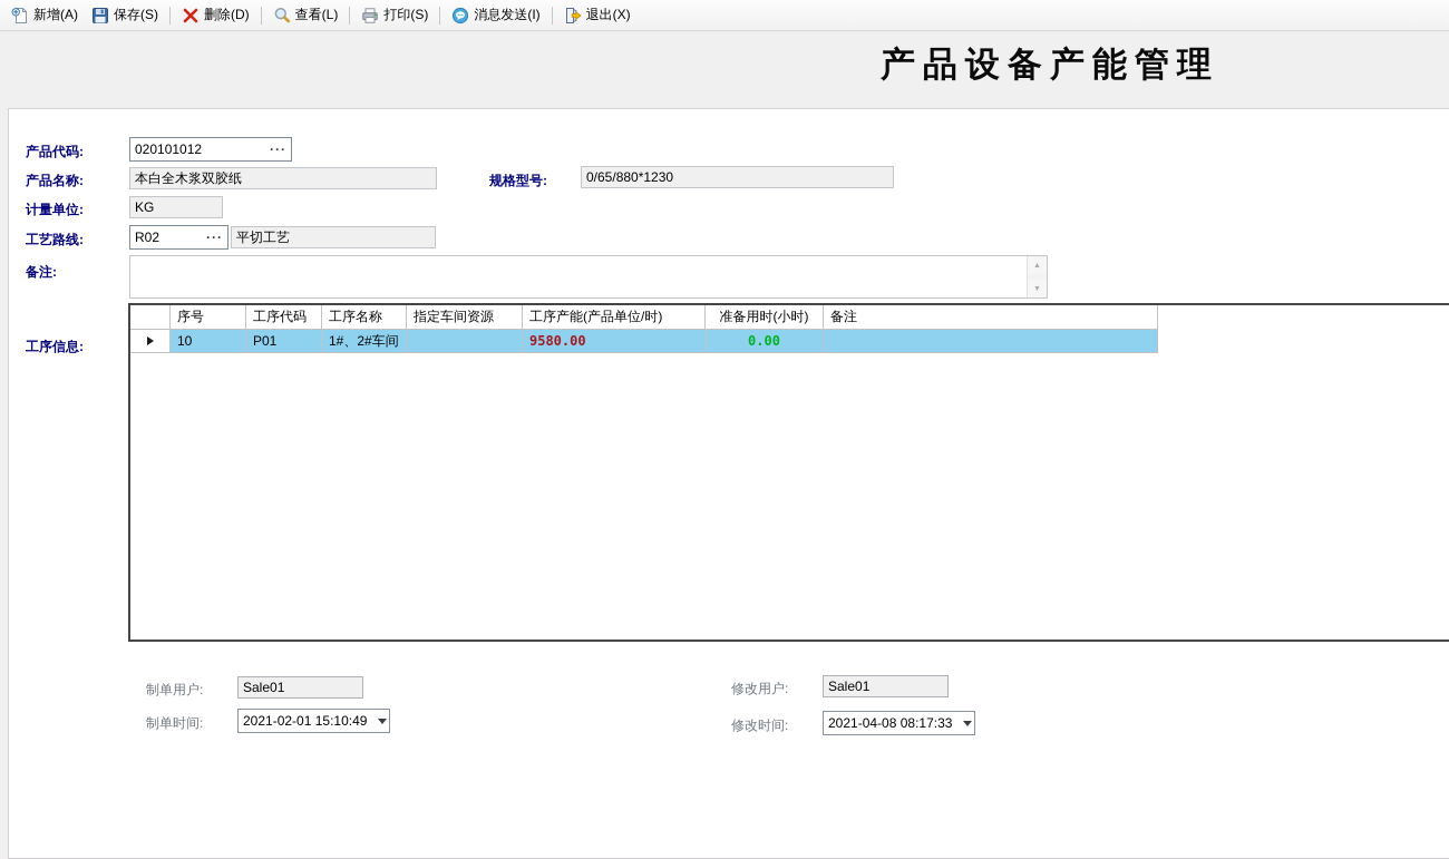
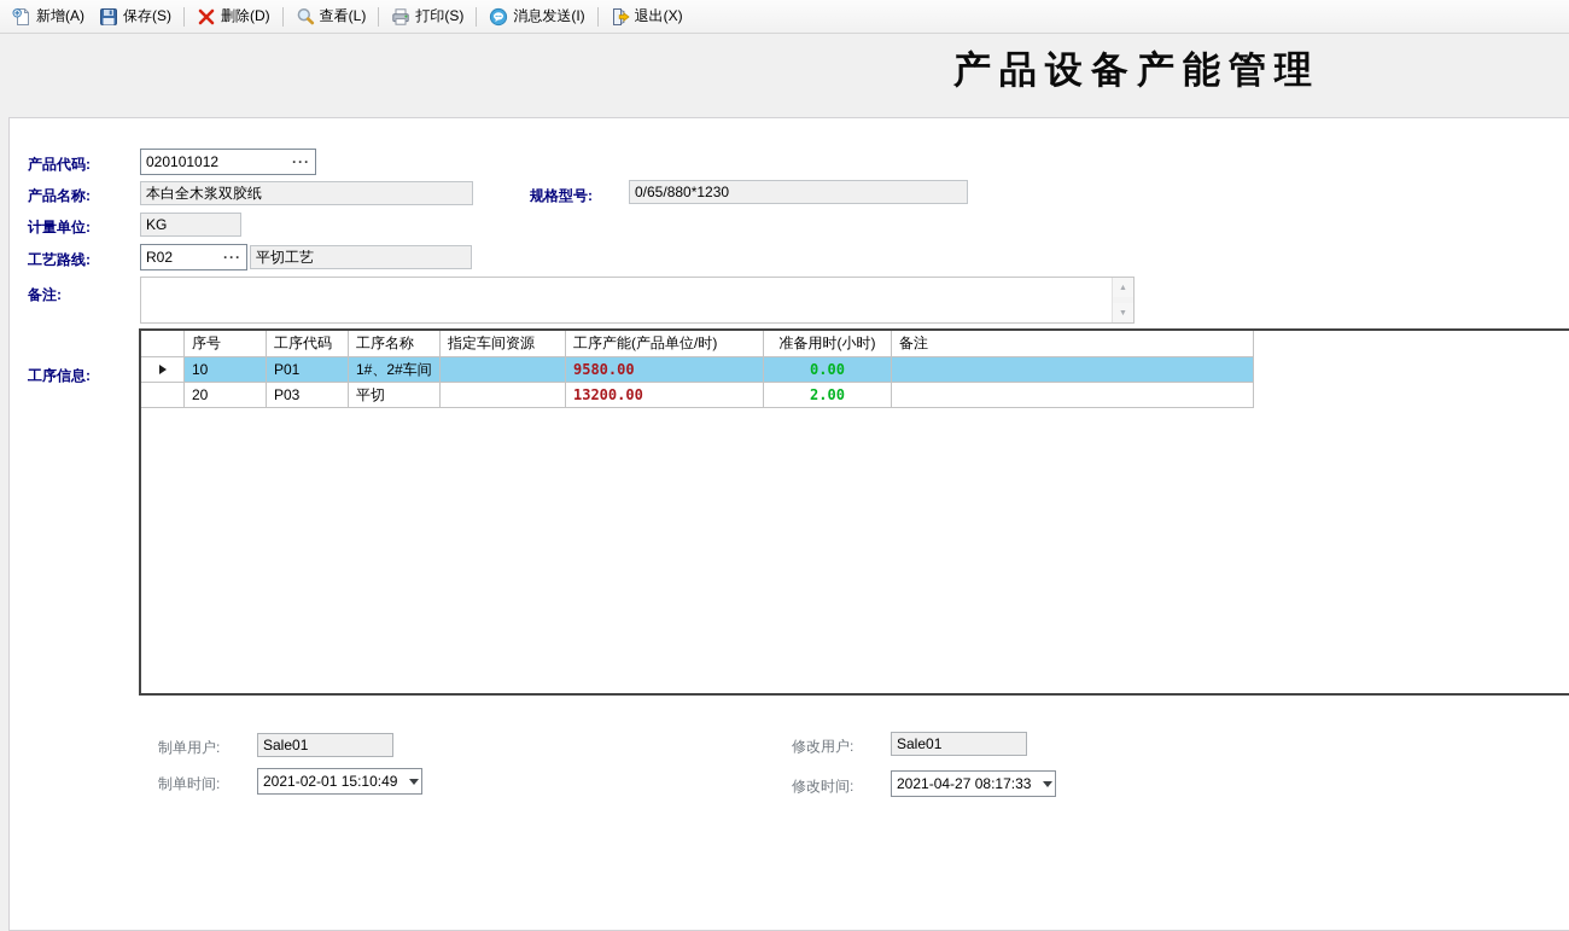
  新增(A)
  保存(S)
  删除(D)
  查看(L)
  打印(S)
  消息发送(I)
  退出(X)
  产品设备产能管理
  产品代码:
  020101012
  ···
  产品名称:
  本白全木浆双胶纸
  规格型号:
  0/65/880*1230
  计量单位:
  KG
  工艺路线:
  R02
  ···
  平切工艺
  备注:
  工序信息:
  序号
  工序代码
  工序名称
  指定车间资源
  工序产能(产品单位/时)
  准备用时(小时)
  备注
  10
  P01
  1#、2#车间
  9580.00
  0.00
+ 20
+ P03
+ 平切
+ 13200.00
+ 2.00
  制单用户:
  Sale01
  制单时间:
  2021-02-01 15:10:49
  修改用户:
  Sale01
  修改时间:
- 2021-04-08 08:17:33
+ 2021-04-27 08:17:33
